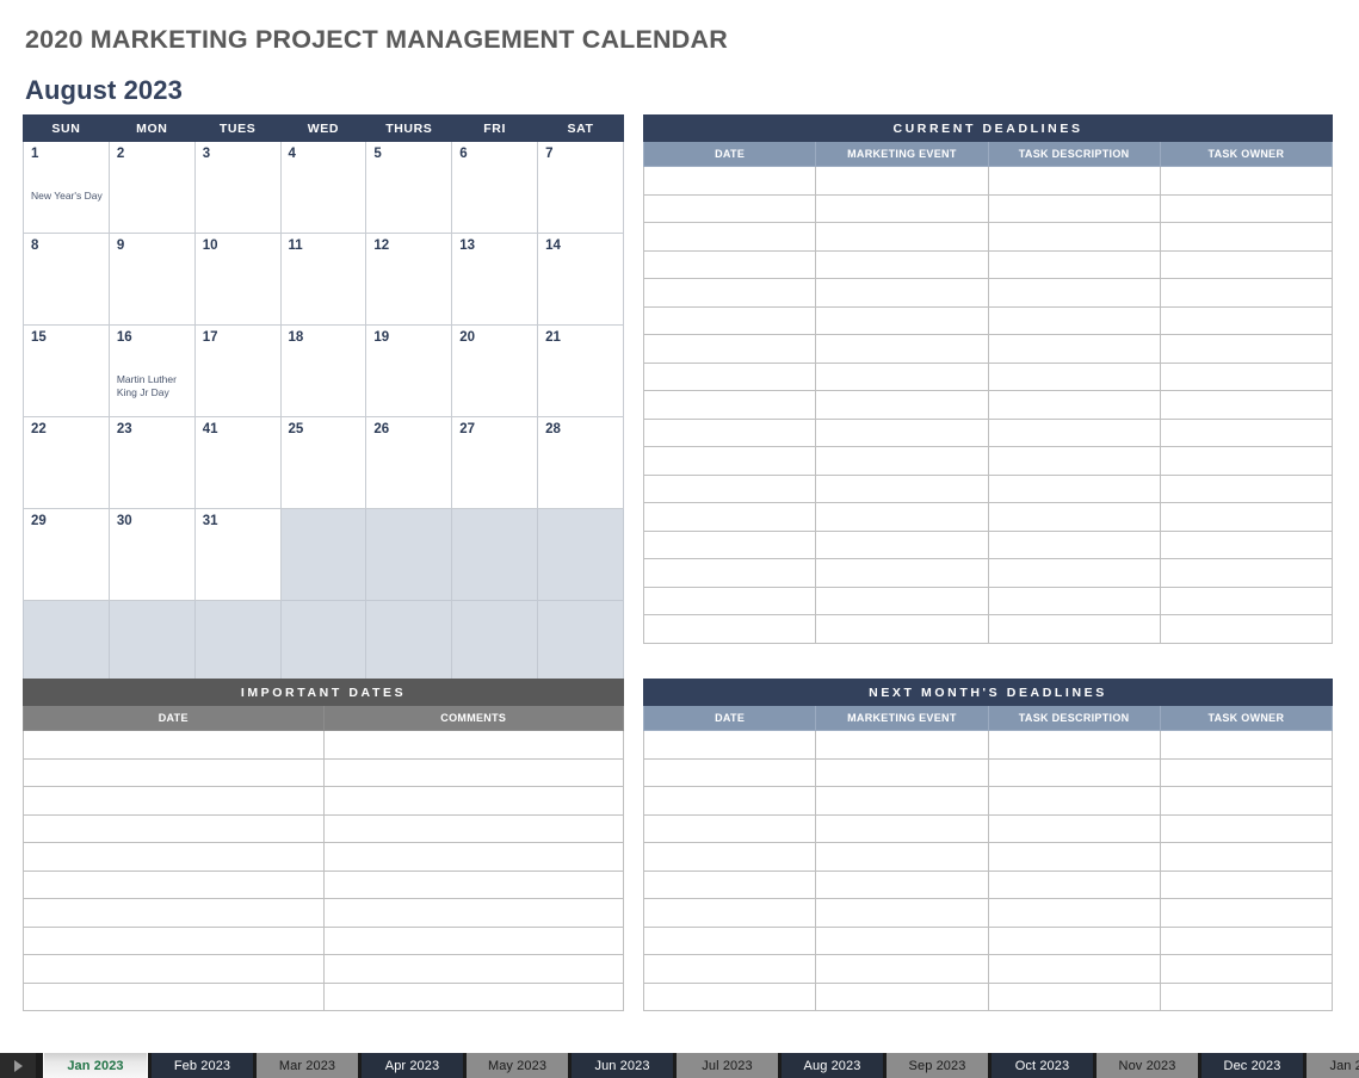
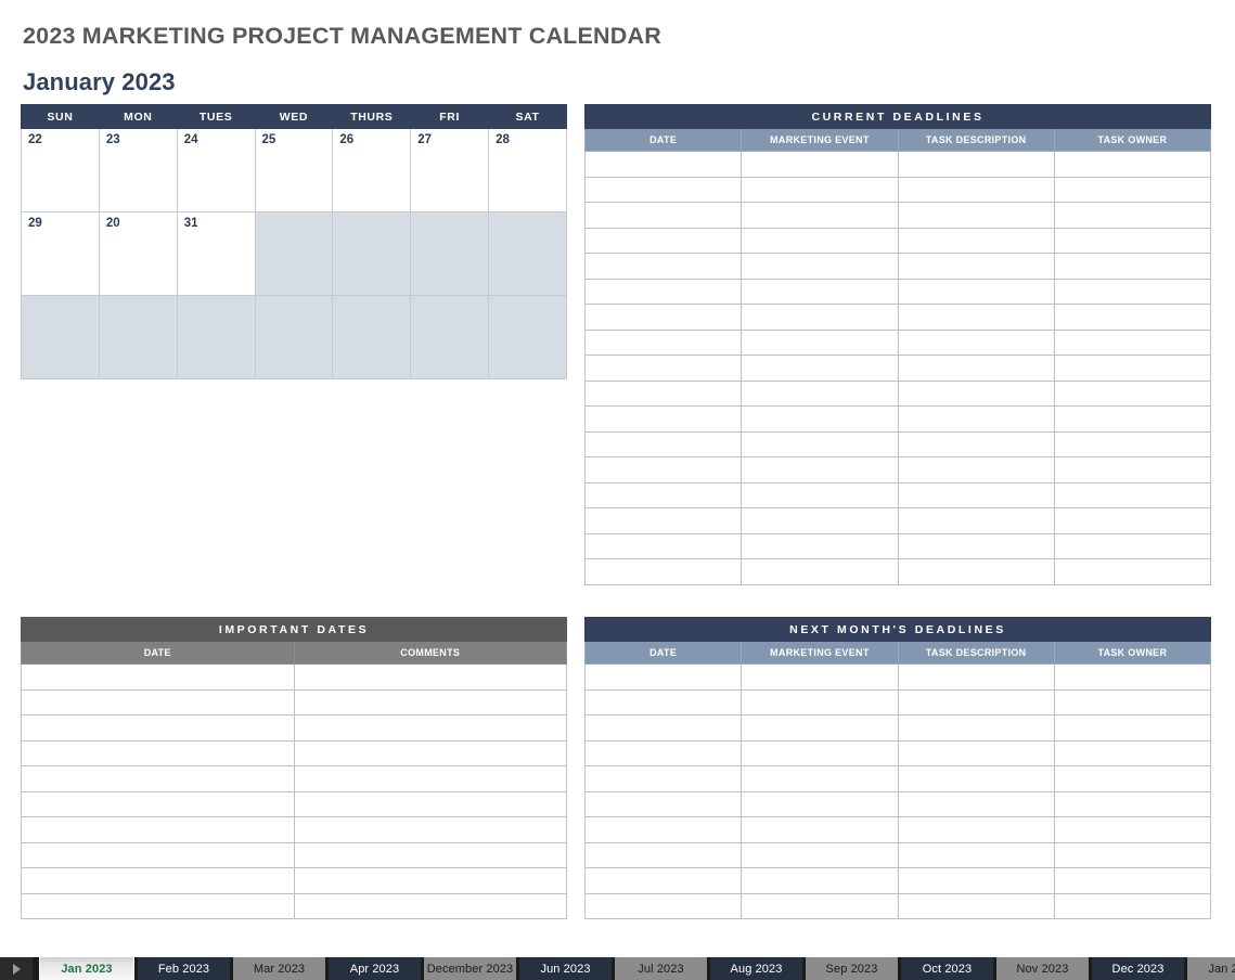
- 2020 MARKETING PROJECT MANAGEMENT CALENDAR
+ 2023 MARKETING PROJECT MANAGEMENT CALENDAR
- August 2023
+ January 2023
  SUN	MON	TUES	WED	THURS	FRI	SAT
- 1New Year's Day	2	3	4	5	6	7
- 8	9	10	11	12	13	14
- 15	16Martin Luther King Jr Day	17	18	19	20	21
- 22	23	41	25	26	27	28
+ 22	23	24	25	26	27	28
- 29	30	31
+ 29	20	31
  CURRENT DEADLINES
  DATE	MARKETING EVENT	TASK DESCRIPTION	TASK OWNER
  IMPORTANT DATES
  DATE	COMMENTS
  NEXT MONTH'S DEADLINES
  DATE	MARKETING EVENT	TASK DESCRIPTION	TASK OWNER
  Jan 2023
  Feb 2023
  Mar 2023
  Apr 2023
- May 2023
+ December 2023
  Jun 2023
  Jul 2023
  Aug 2023
  Sep 2023
  Oct 2023
  Nov 2023
  Dec 2023
